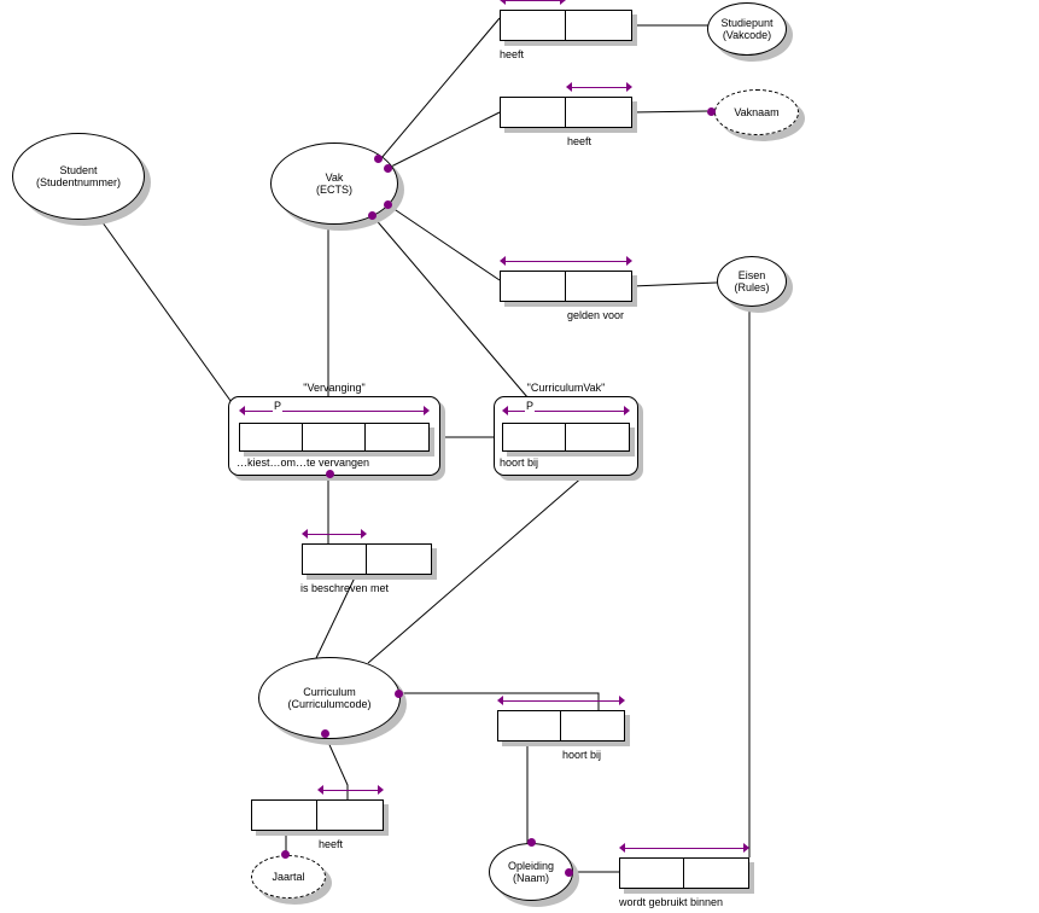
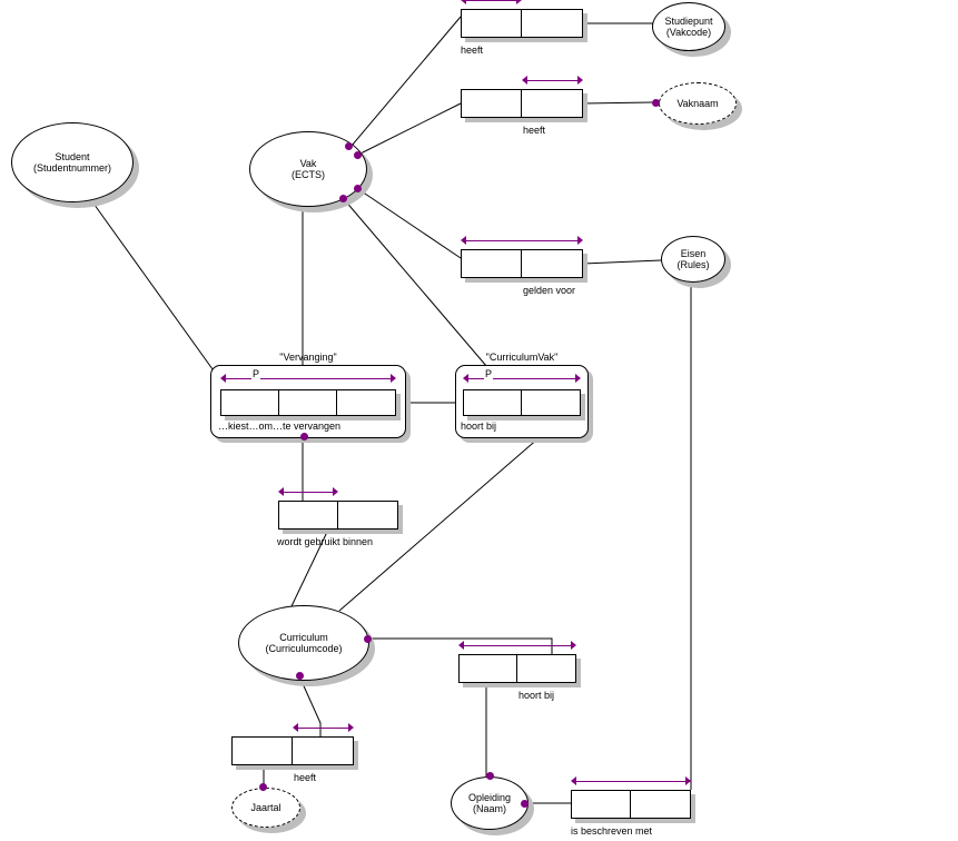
  "Vervanging"
  "CurriculumVak"
  heeft
  heeft
  gelden voor
  …kiest…om…te vervangen
  P
  hoort bij
  P
- is beschreven met
+ wordt gebruikt binnen
  hoort bij
  heeft
- wordt gebruikt binnen
+ is beschreven met
  Student
  (Studentnummer)
  Vak
  (ECTS)
  Studiepunt
  (Vakcode)
  Vaknaam
  Eisen
  (Rules)
  Curriculum
  (Curriculumcode)
  Jaartal
  Opleiding
  (Naam)
